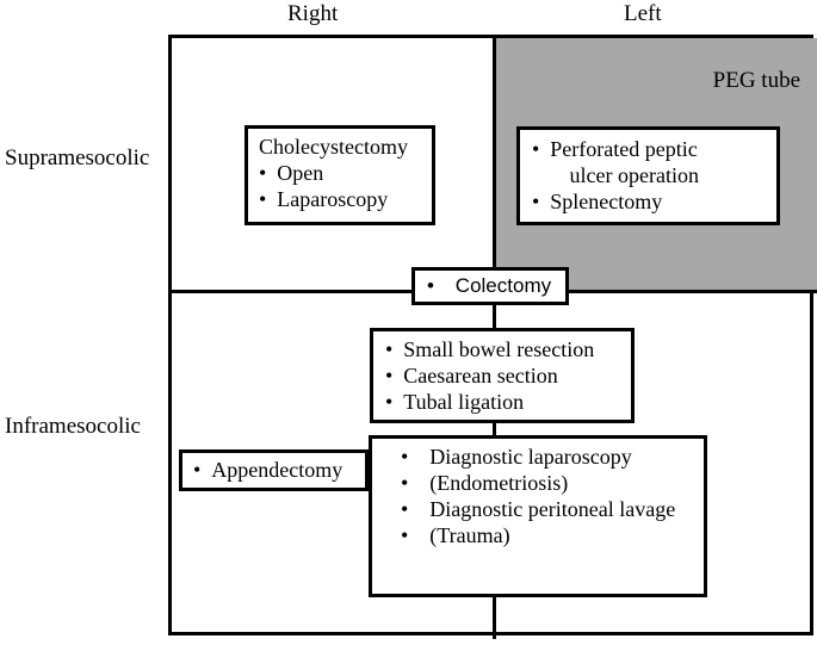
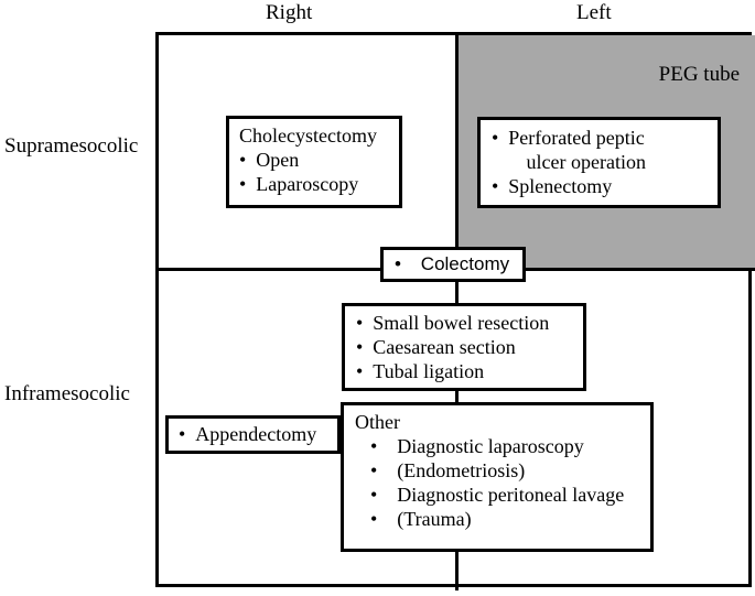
  Right
  Left
  Supramesocolic
  Inframesocolic
  PEG tube
  Cholecystectomy
  • Open
  • Laparoscopy
  • Perforated peptic
  ulcer operation
  • Splenectomy
  • Colectomy
  • Small bowel resection
  • Caesarean section
  • Tubal ligation
  • Appendectomy
+ Other
  • Diagnostic laparoscopy
  • (Endometriosis)
  • Diagnostic peritoneal lavage
  • (Trauma)
